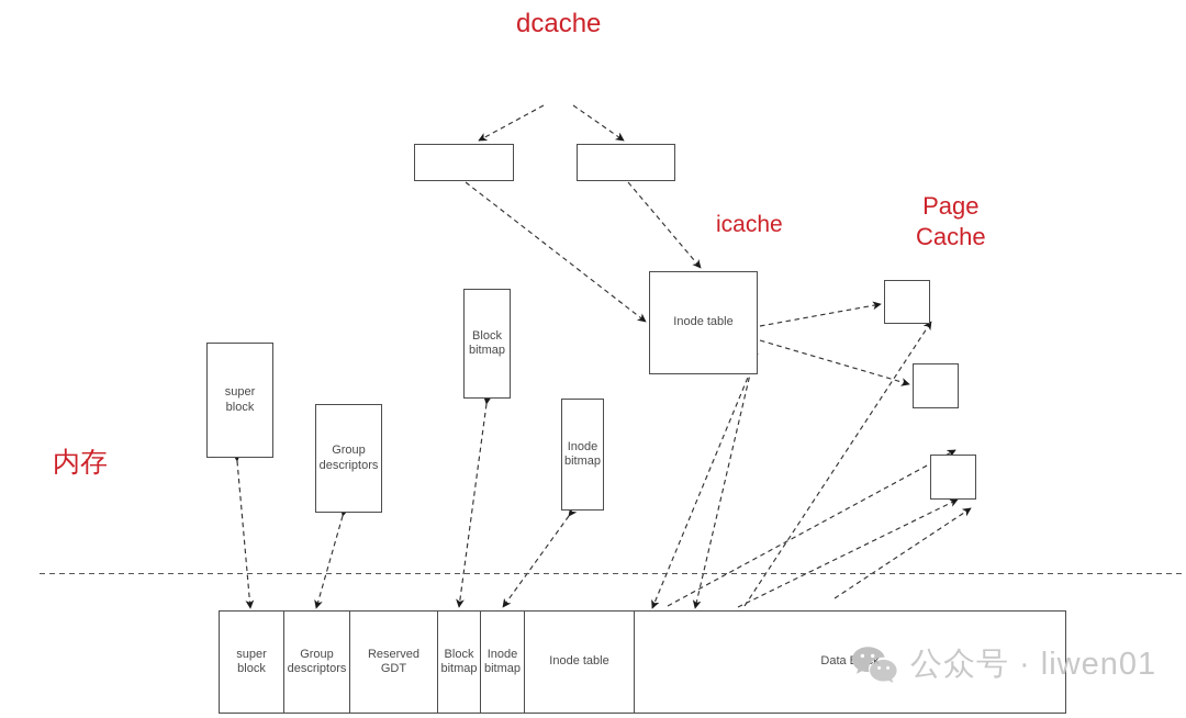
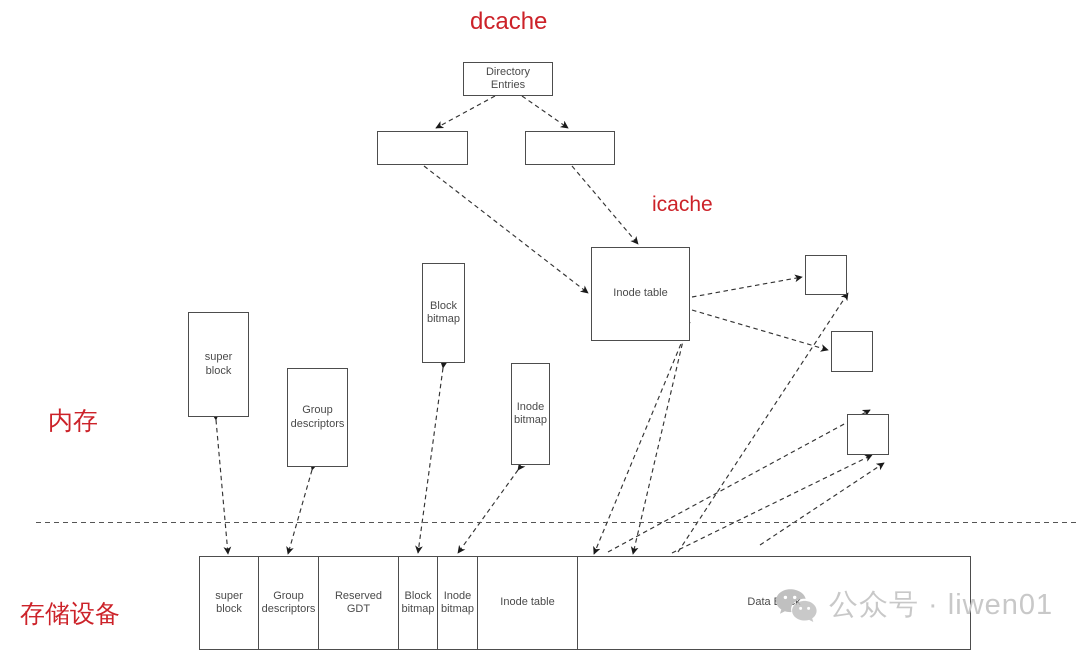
  dcache
  icache
- Page
- Cache
  内存
+ 存储设备
+ Directory
+ Entries
  super
  block
  Group
  descriptors
  Block
  bitmap
  Inode
  bitmap
  Inode table
  super
  block
  Group
  descriptors
  Reserved
  GDT
  Block
  bitmap
  Inode
  bitmap
  Inode table
  公众号 · liwen01
